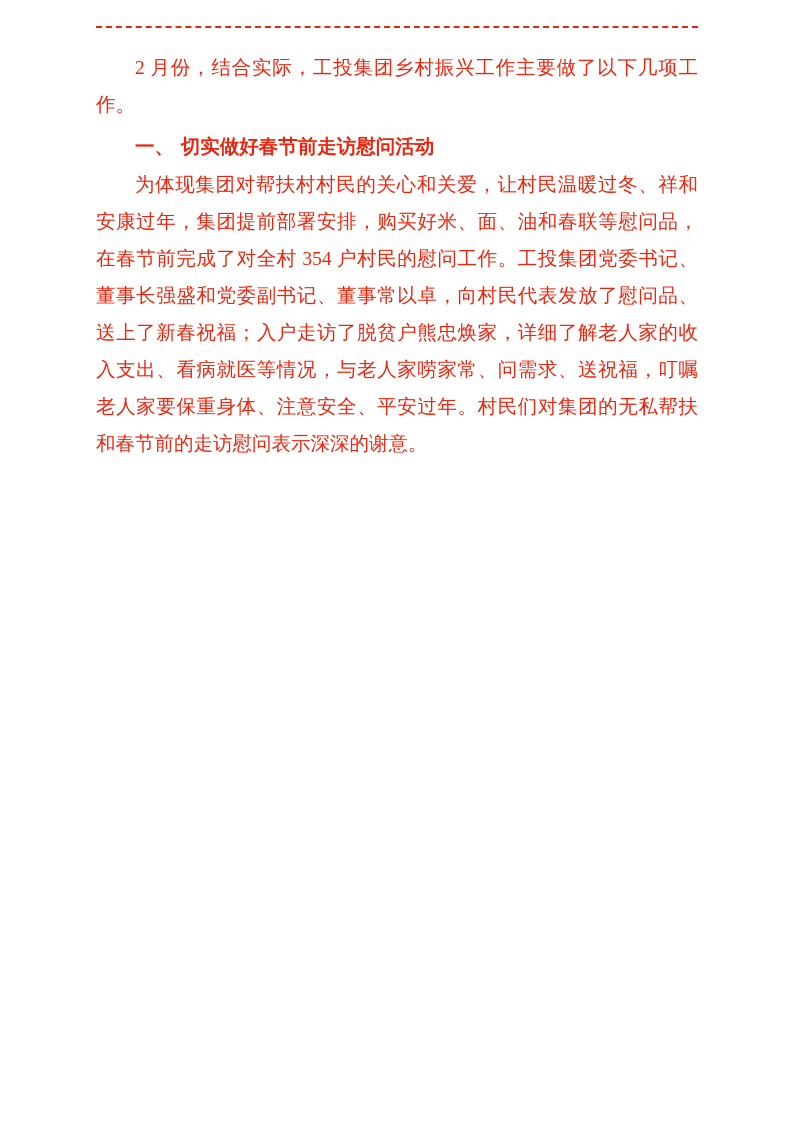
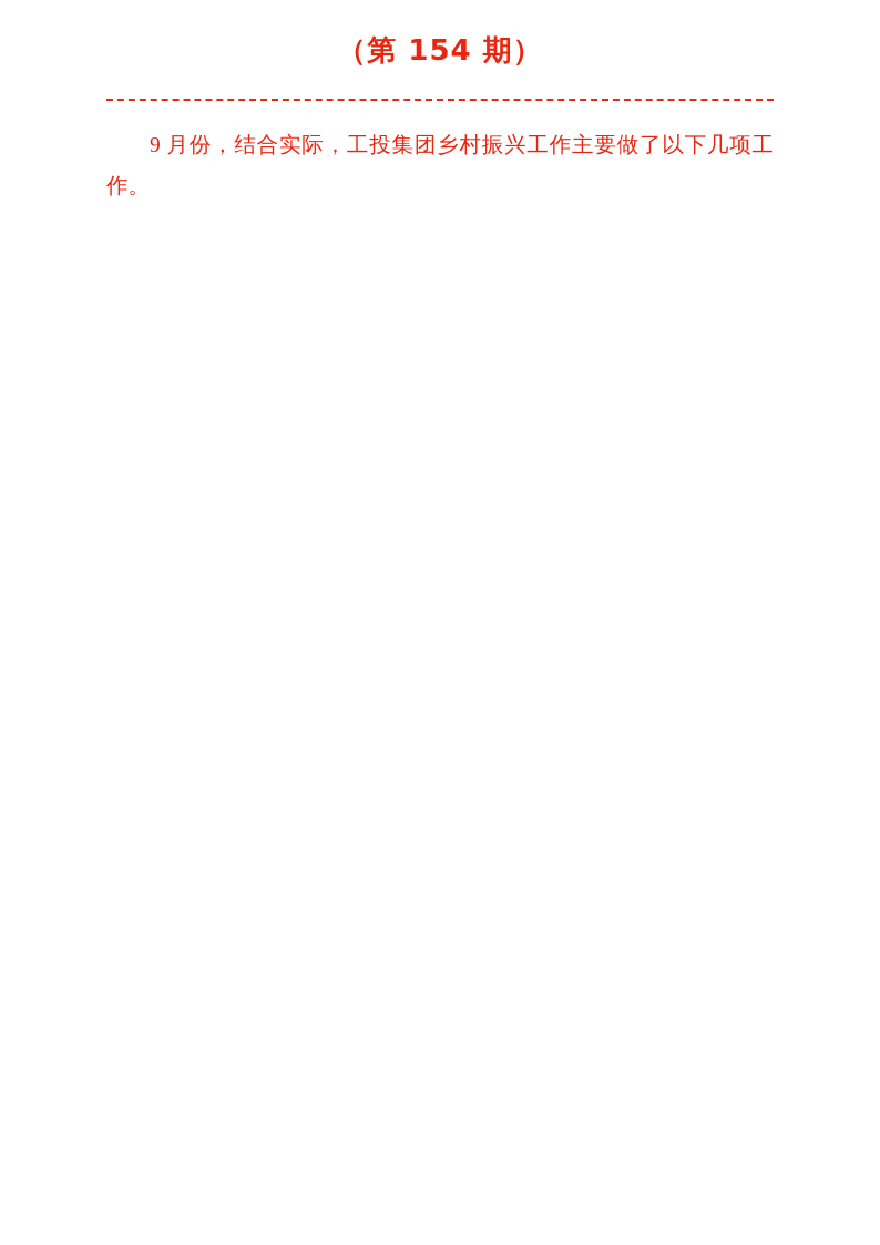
+ （第 154 期）
- 2 月份，结合实际，工投集团乡村振兴工作主要做了以下几项工作。
+ 9 月份，结合实际，工投集团乡村振兴工作主要做了以下几项工作。
- 一、 切实做好春节前走访慰问活动
- 为体现集团对帮扶村村民的关心和关爱，让村民温暖过冬、祥和安康过年，集团提前部署安排，购买好米、面、油和春联等慰问品，在春节前完成了对全村 354 户村民的慰问工作。工投集团党委书记、董事长强盛和党委副书记、董事常以卓，向村民代表发放了慰问品、送上了新春祝福；入户走访了脱贫户熊忠焕家，详细了解老人家的收入支出、看病就医等情况，与老人家唠家常、问需求、送祝福，叮嘱老人家要保重身体、注意安全、平安过年。村民们对集团的无私帮扶和春节前的走访慰问表示深深的谢意。
